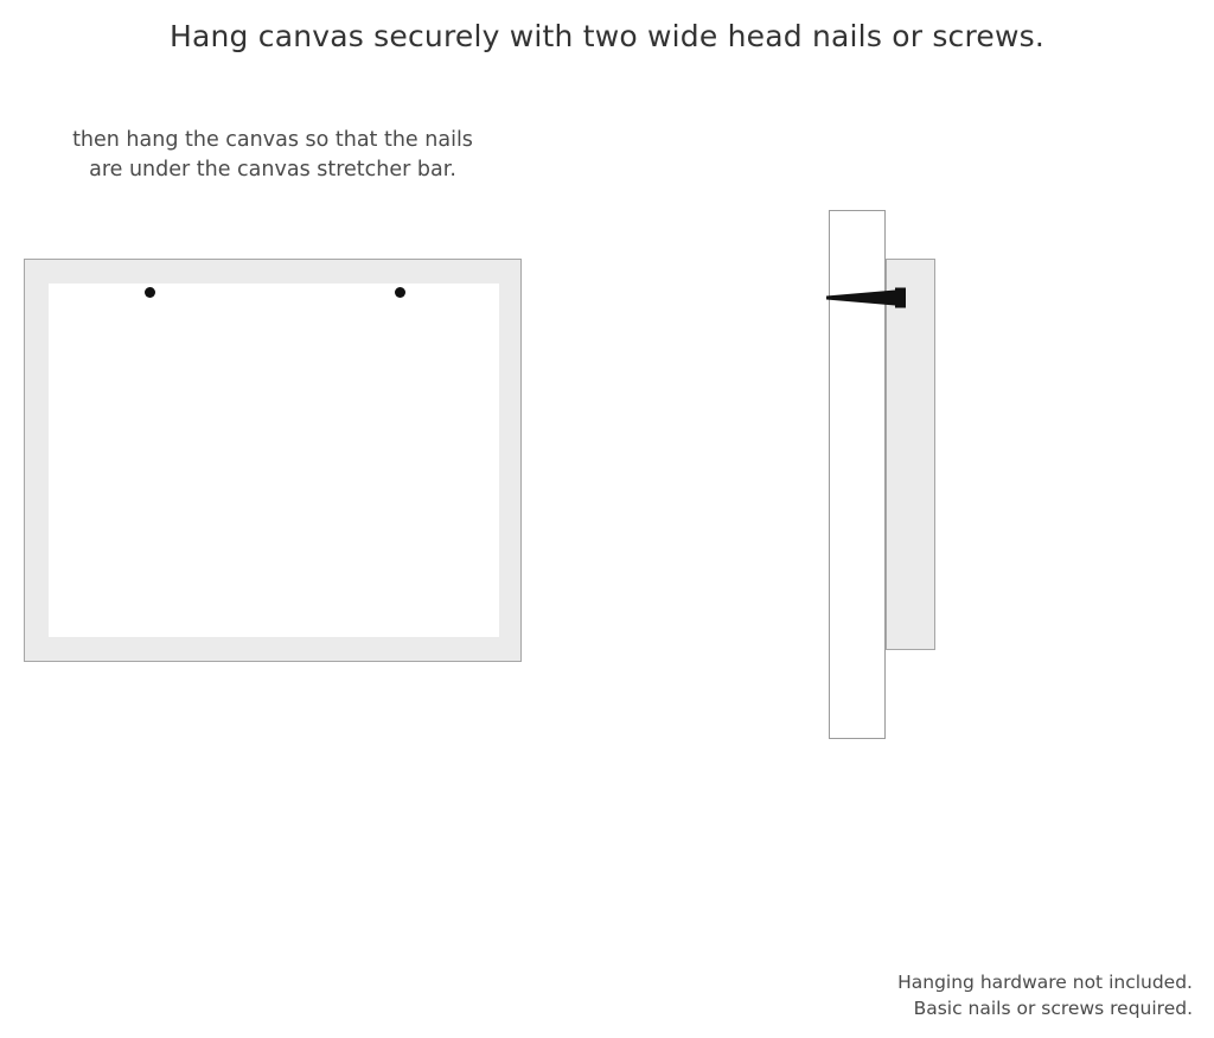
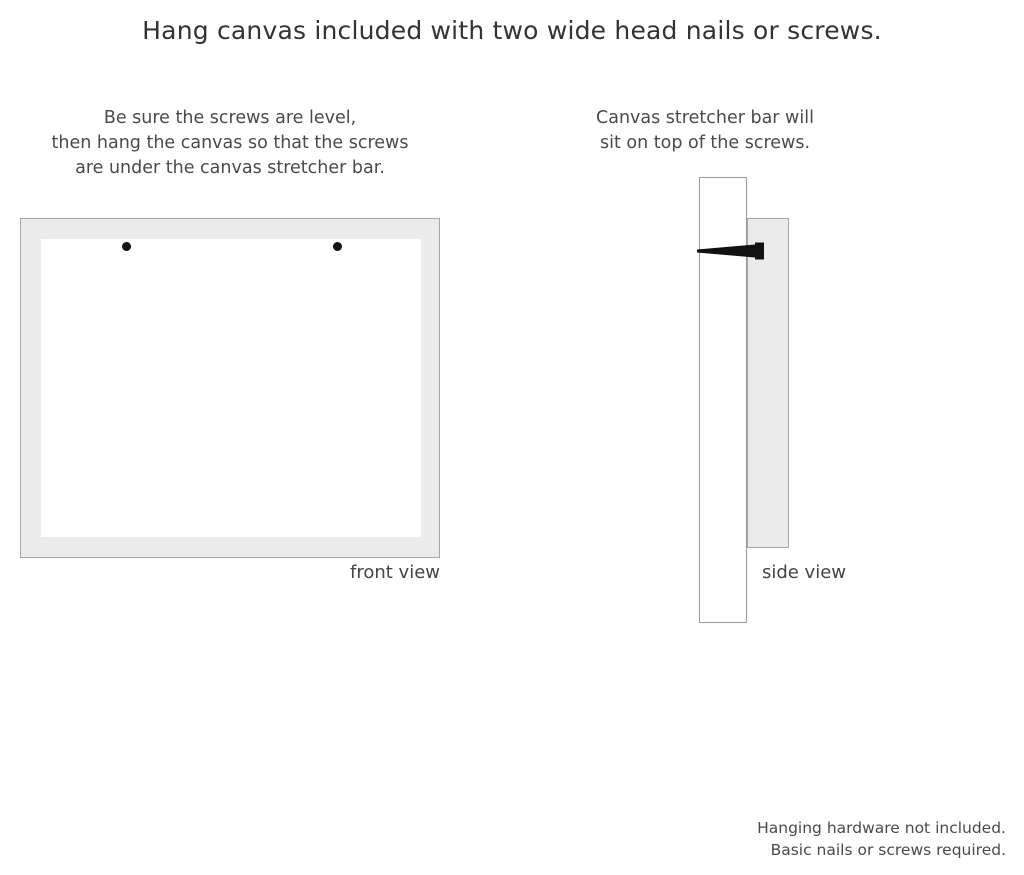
- Hang canvas securely with two wide head nails or screws.
+ Hang canvas included with two wide head nails or screws.
+ Be sure the screws are level,
- then hang the canvas so that the nails
+ then hang the canvas so that the screws
  are under the canvas stretcher bar.
+ Canvas stretcher bar will
+ sit on top of the screws.
+ front view
+ side view
  Hanging hardware not included.
  Basic nails or screws required.
